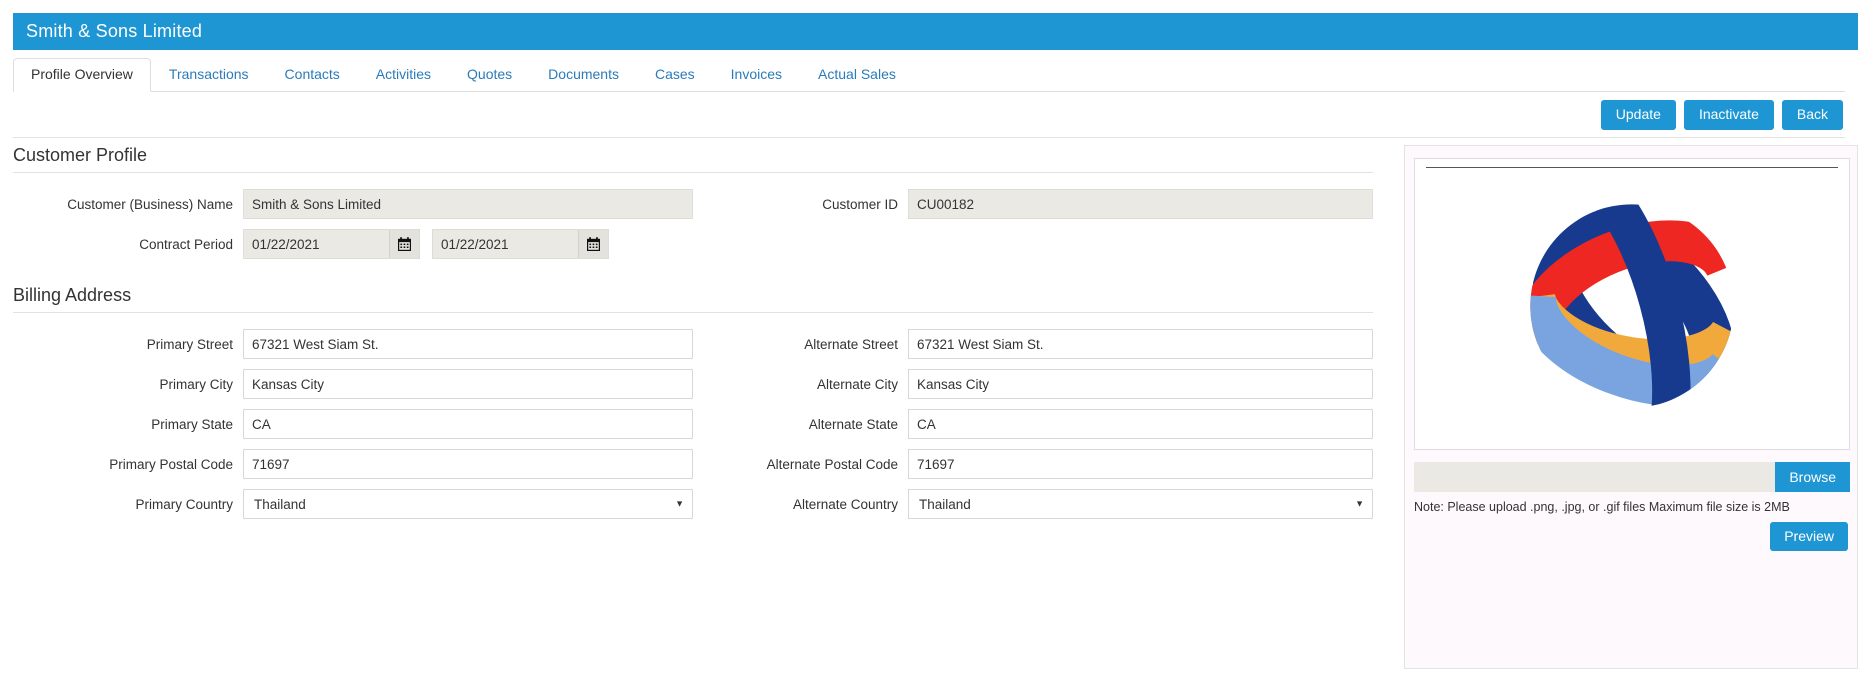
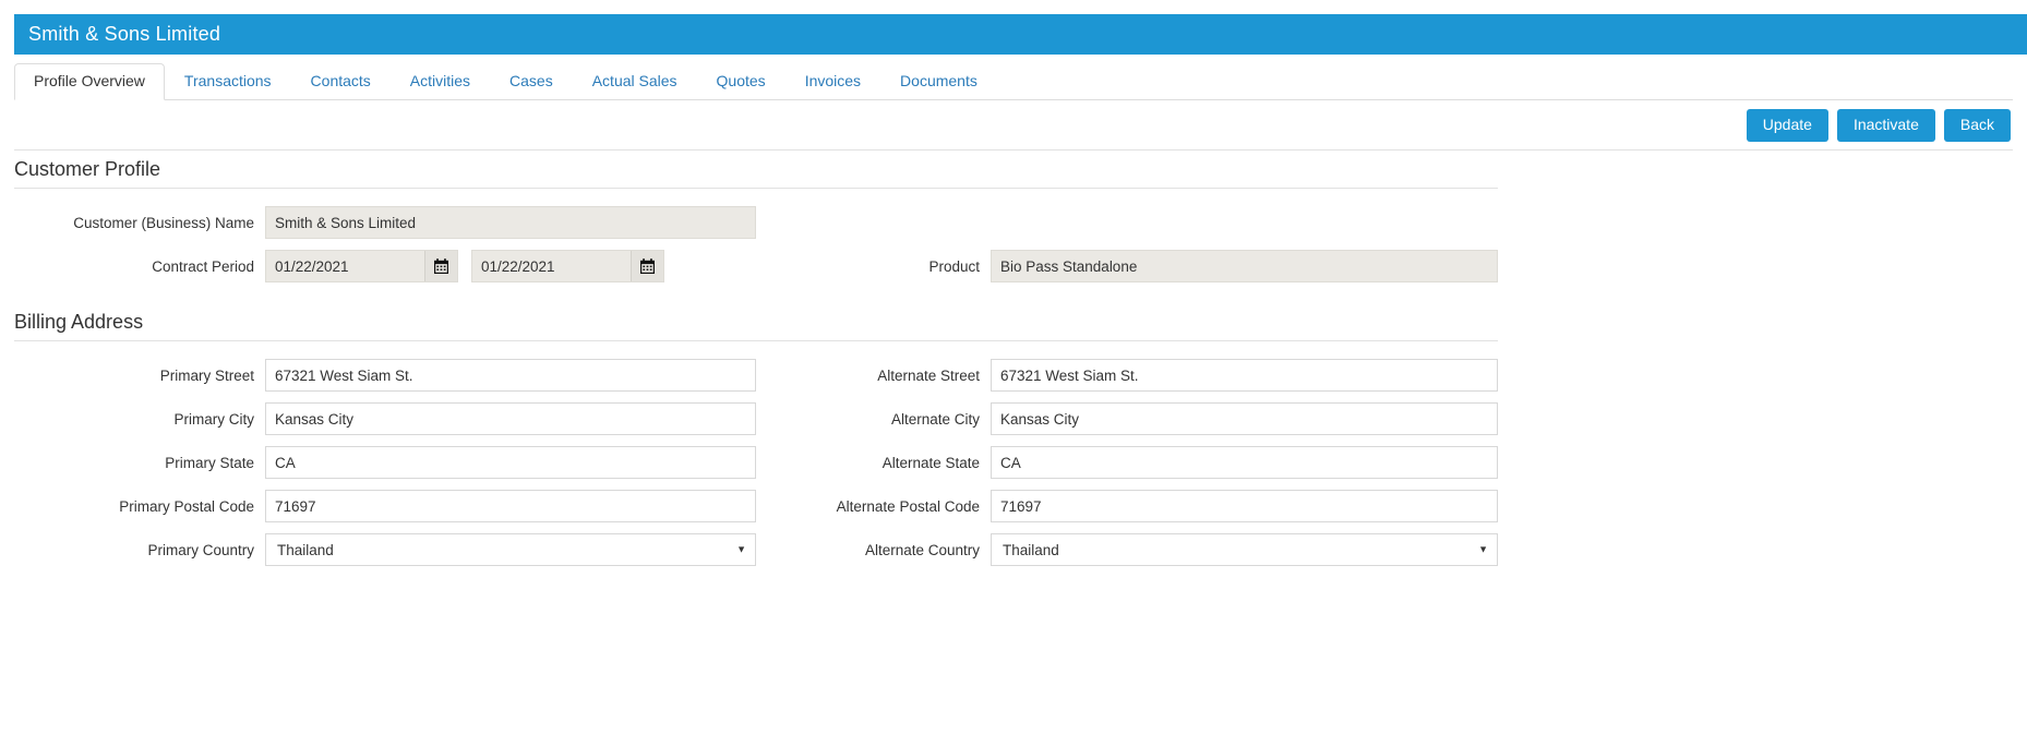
  Smith & Sons Limited
  Profile Overview
  Transactions
  Contacts
  Activities
- Quotes
+ Cases
- Documents
+ Actual Sales
- Cases
+ Quotes
  Invoices
- Actual Sales
+ Documents
  Update
  Inactivate
  Back
  Customer Profile
  Customer (Business) Name
  Smith & Sons Limited
- Customer ID
- CU00182
  Contract Period
  01/22/2021
  01/22/2021
+ Product
+ Bio Pass Standalone
  Billing Address
  Primary Street
  67321 West Siam St.
  Alternate Street
  67321 West Siam St.
  Primary City
  Kansas City
  Alternate City
  Kansas City
  Primary State
  CA
  Alternate State
  CA
  Primary Postal Code
  71697
  Alternate Postal Code
  71697
  Primary Country
  Thailand
  ▼
  Alternate Country
  Thailand
  ▼
- Browse
- Note: Please upload .png, .jpg, or .gif files Maximum file size is 2MB
- Preview
